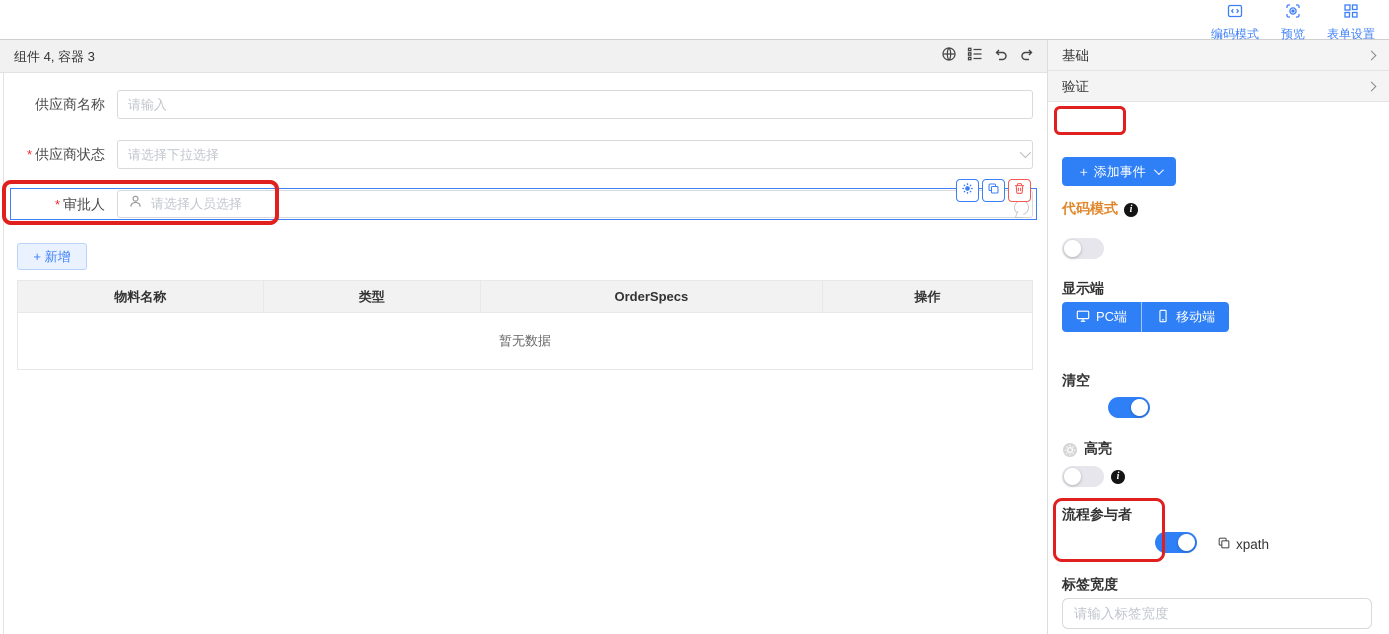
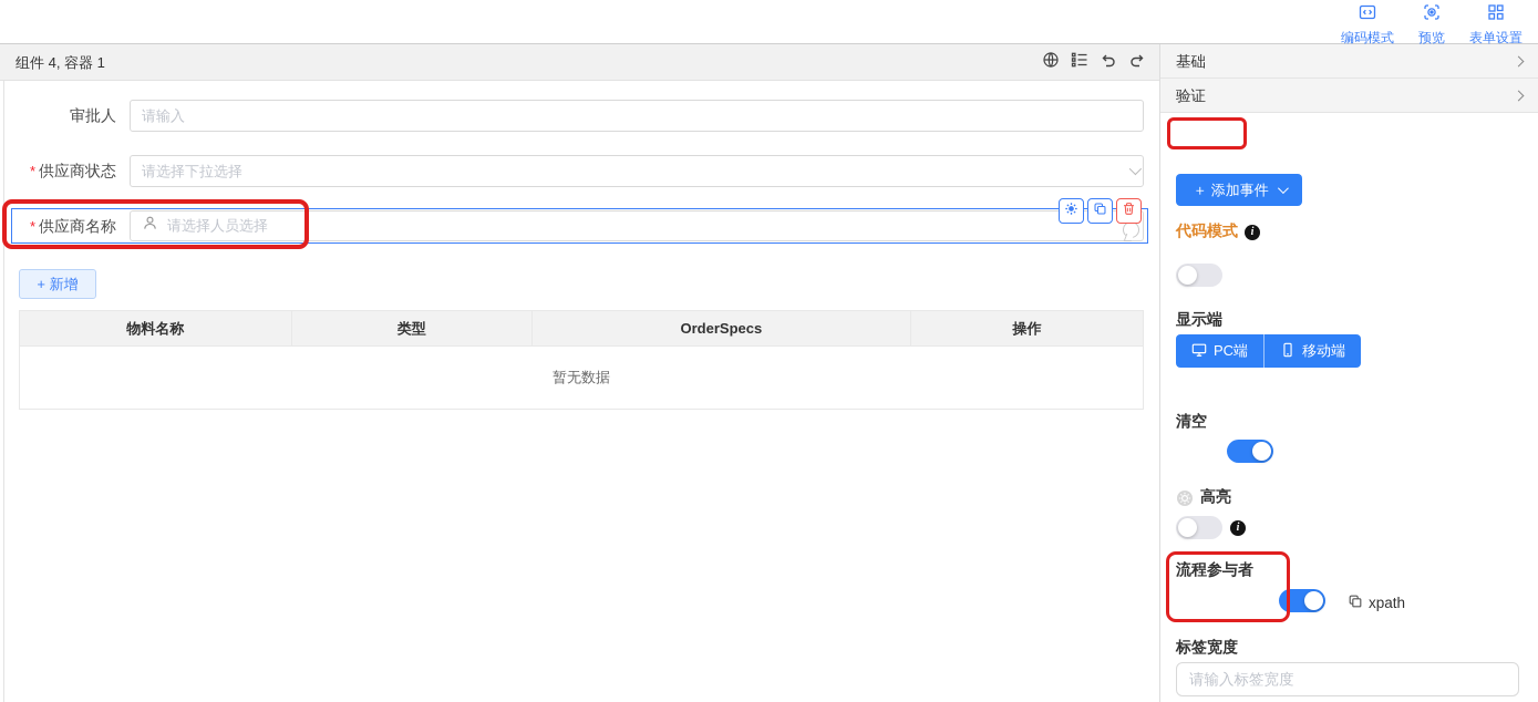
  编码模式
  预览
  表单设置
- 组件 4, 容器 3
+ 组件 4, 容器 1
- 供应商名称
+ 审批人
  请输入
  * 供应商状态
  请选择下拉选择
- * 审批人
+ * 供应商名称
  请选择人员选择
  + 新增
  物料名称	类型	OrderSpecs	操作
  暂无数据
  基础
  验证
  ＋ 添加事件
  代码模式
  i
  显示端
  PC端
  移动端
  清空
  高亮
  i
  流程参与者
  xpath
  标签宽度
  请输入标签宽度
